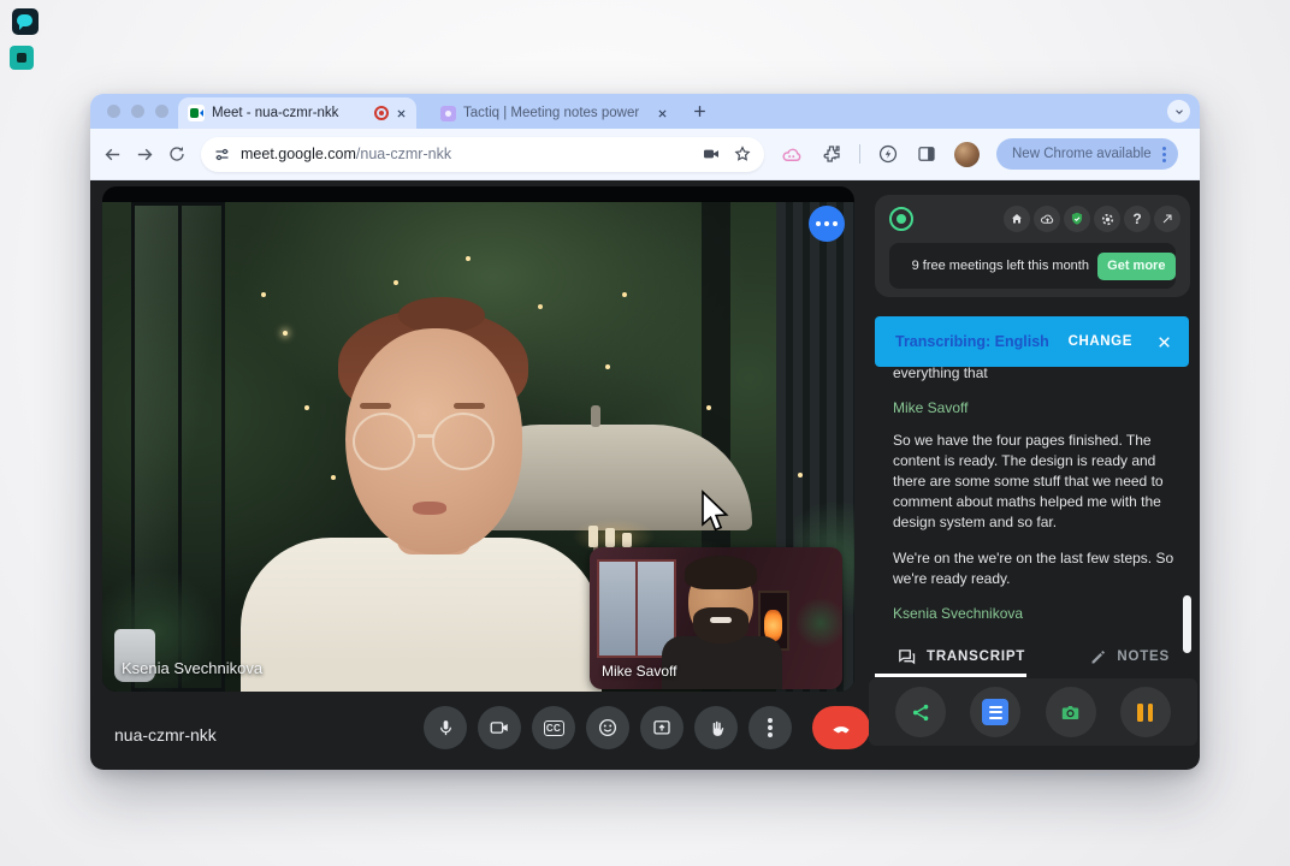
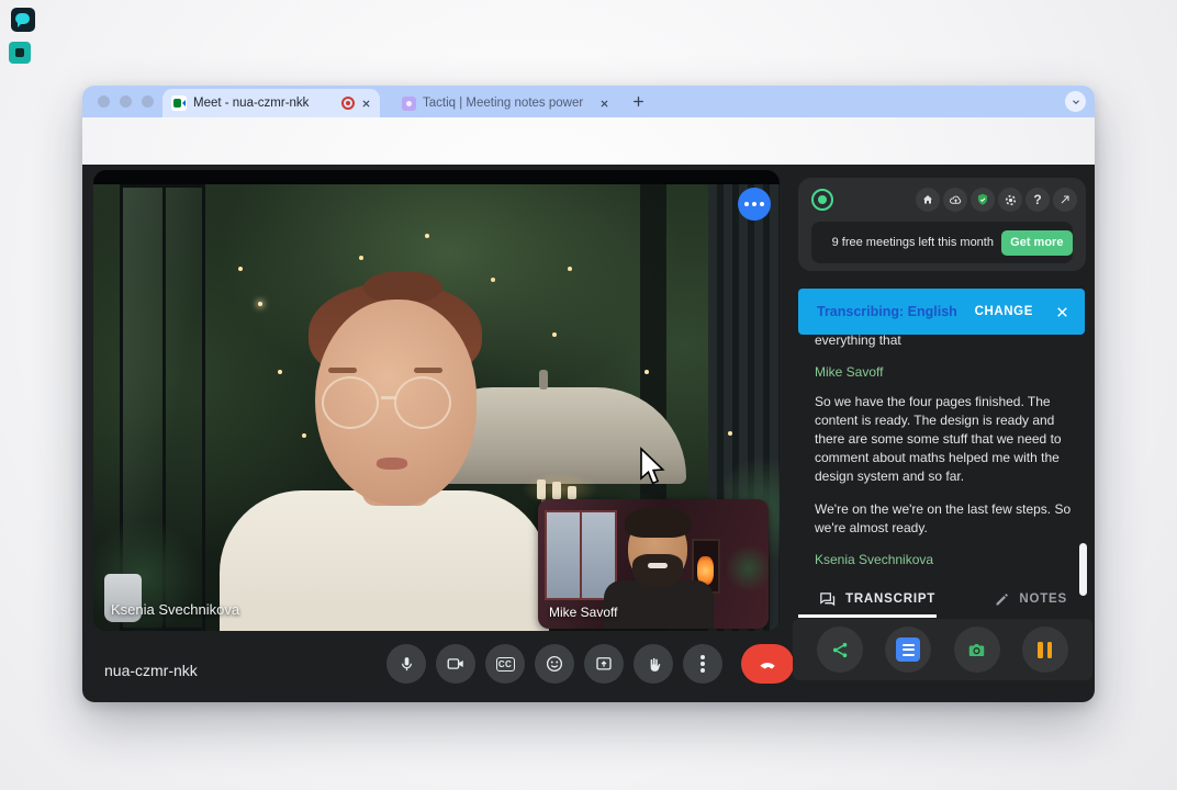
  Meet - nua-czmr-nkk
  Tactiq | Meeting notes power
- meet.google.com/nua-czmr-nkk
- New Chrome available
  Ksenia Svechnikova
  Mike Savoff
  nua-czmr-nkk
  CC
  ?
  9 free meetings left this month
  Get more
  Transcribing: English
  CHANGE
  everything that
  Mike Savoff
  So we have the four pages finished. The content is ready. The design is ready and there are some some stuff that we need to comment about maths helped me with the design system and so far.
- We're on the we're on the last few steps. So we're ready ready.
+ We're on the we're on the last few steps. So we're almost ready.
  Ksenia Svechnikova
  TRANSCRIPT
  NOTES
